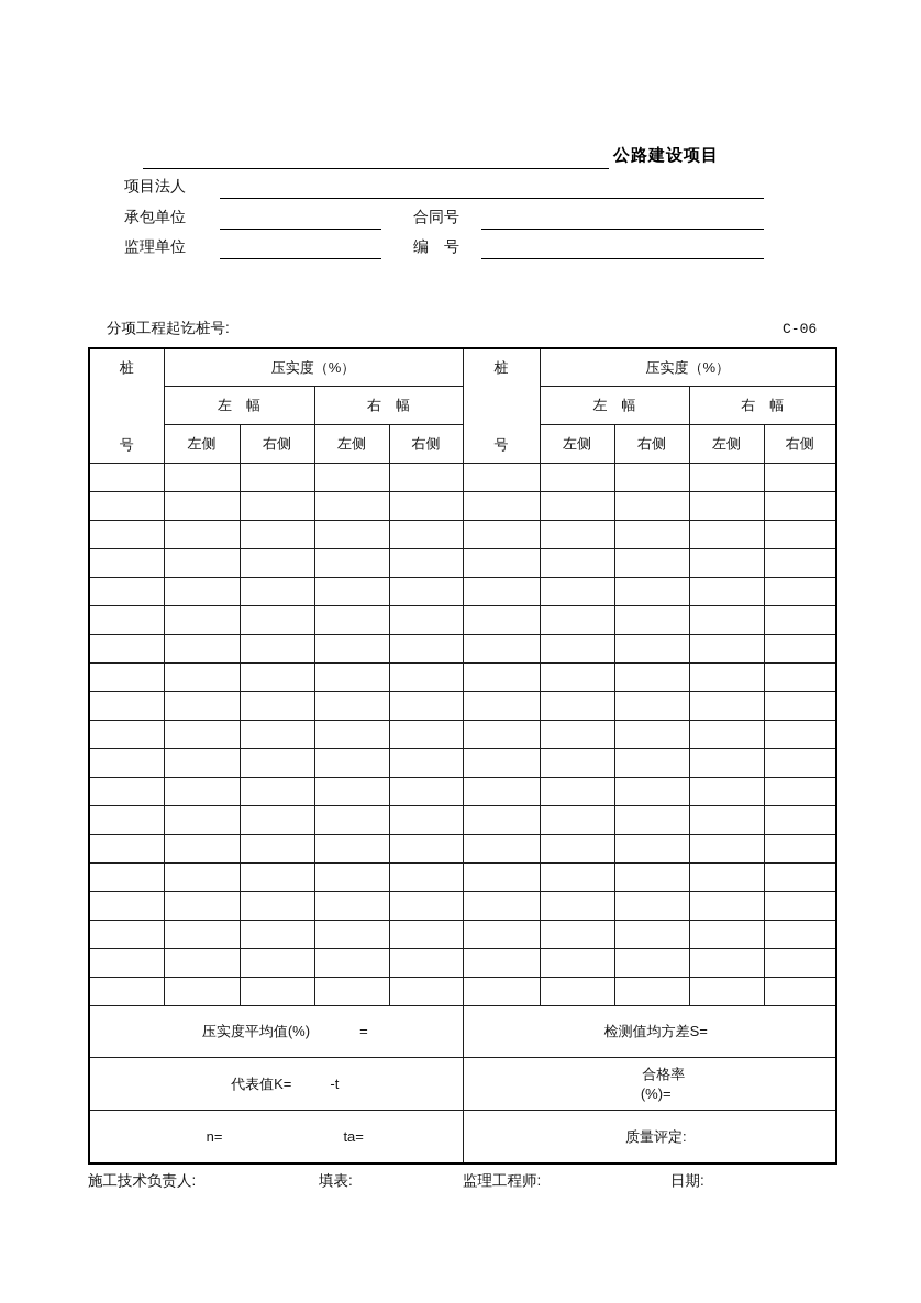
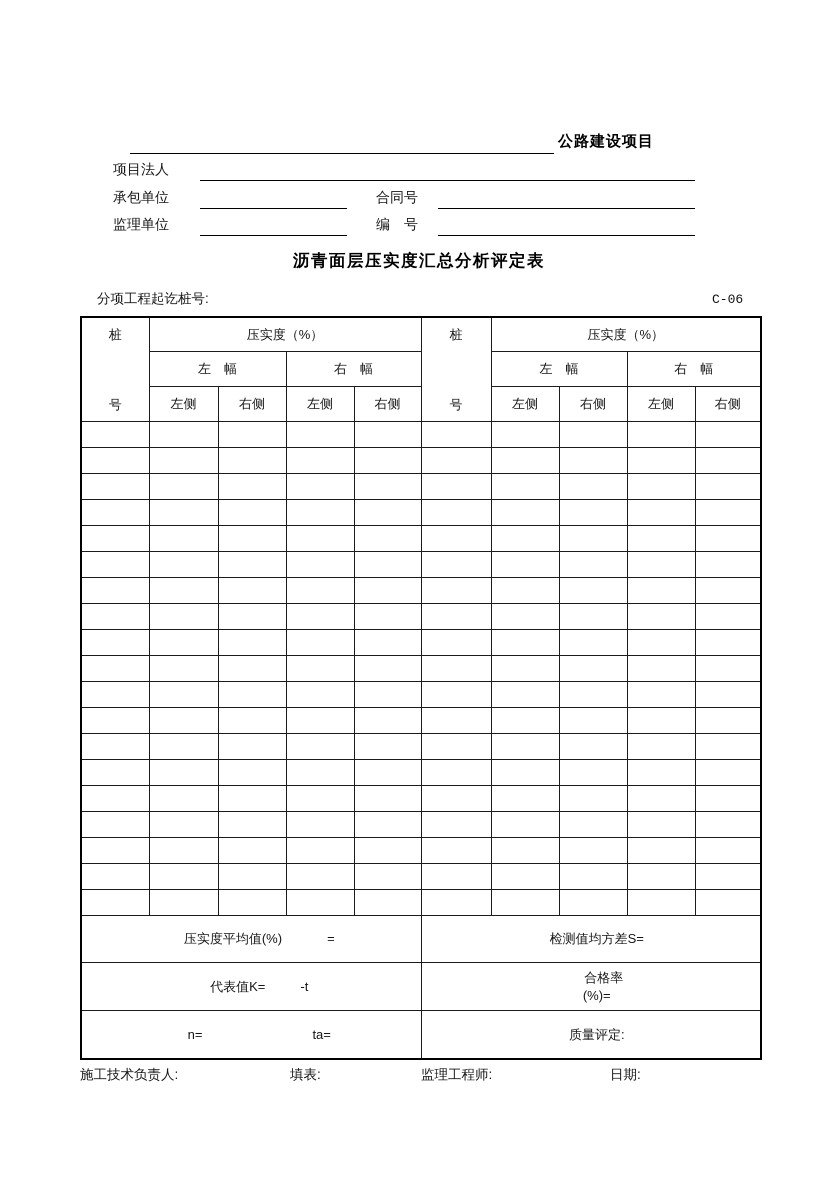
  公路建设项目
  项目法人
  承包单位
  合同号
  监理单位
  编 号
+ 沥青面层压实度汇总分析评定表
  分项工程起讫桩号:
  C-06
  桩 号	压实度（%）	桩 号	压实度（%）
  左 幅	右 幅	左 幅	右 幅
  左侧	右侧	左侧	右侧	左侧	右侧	左侧	右侧
  压实度平均值(%) =	检测值均方差S=
  代表值K= -t	合格率 (%)=
  n= ta=	质量评定:
  施工技术负责人:
  填表:
  监理工程师:
  日期:
